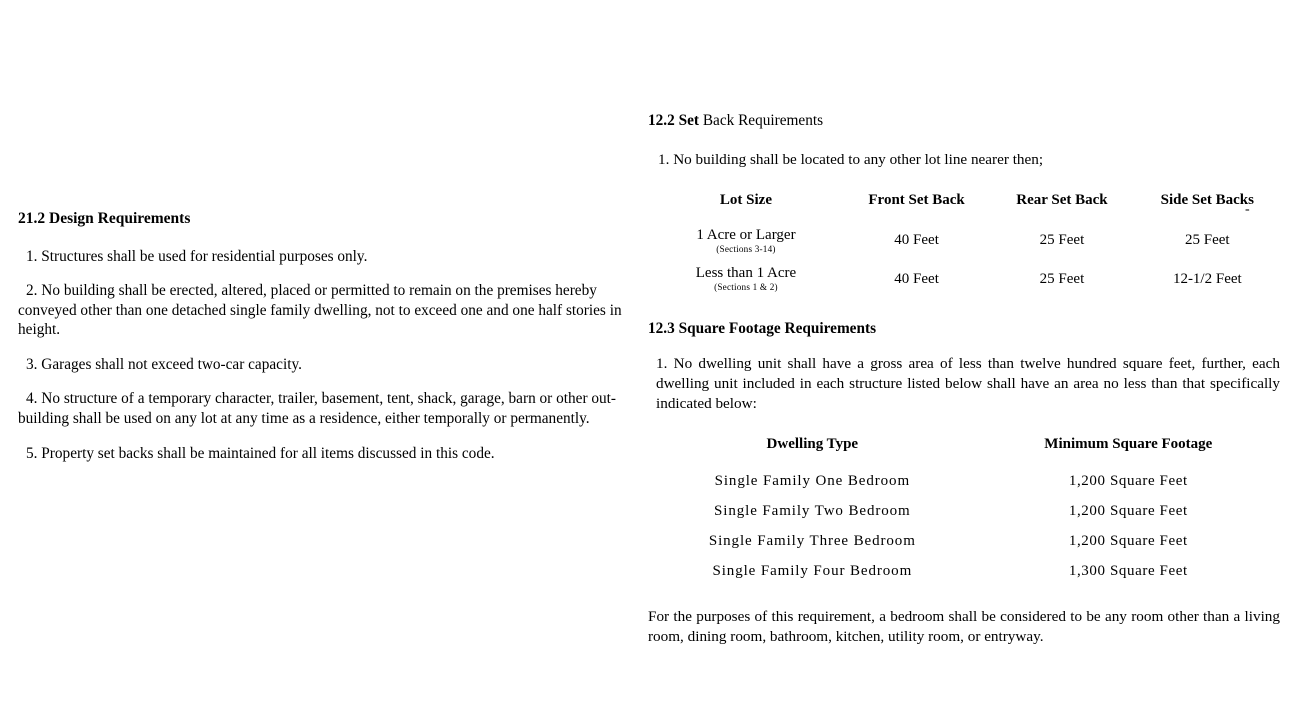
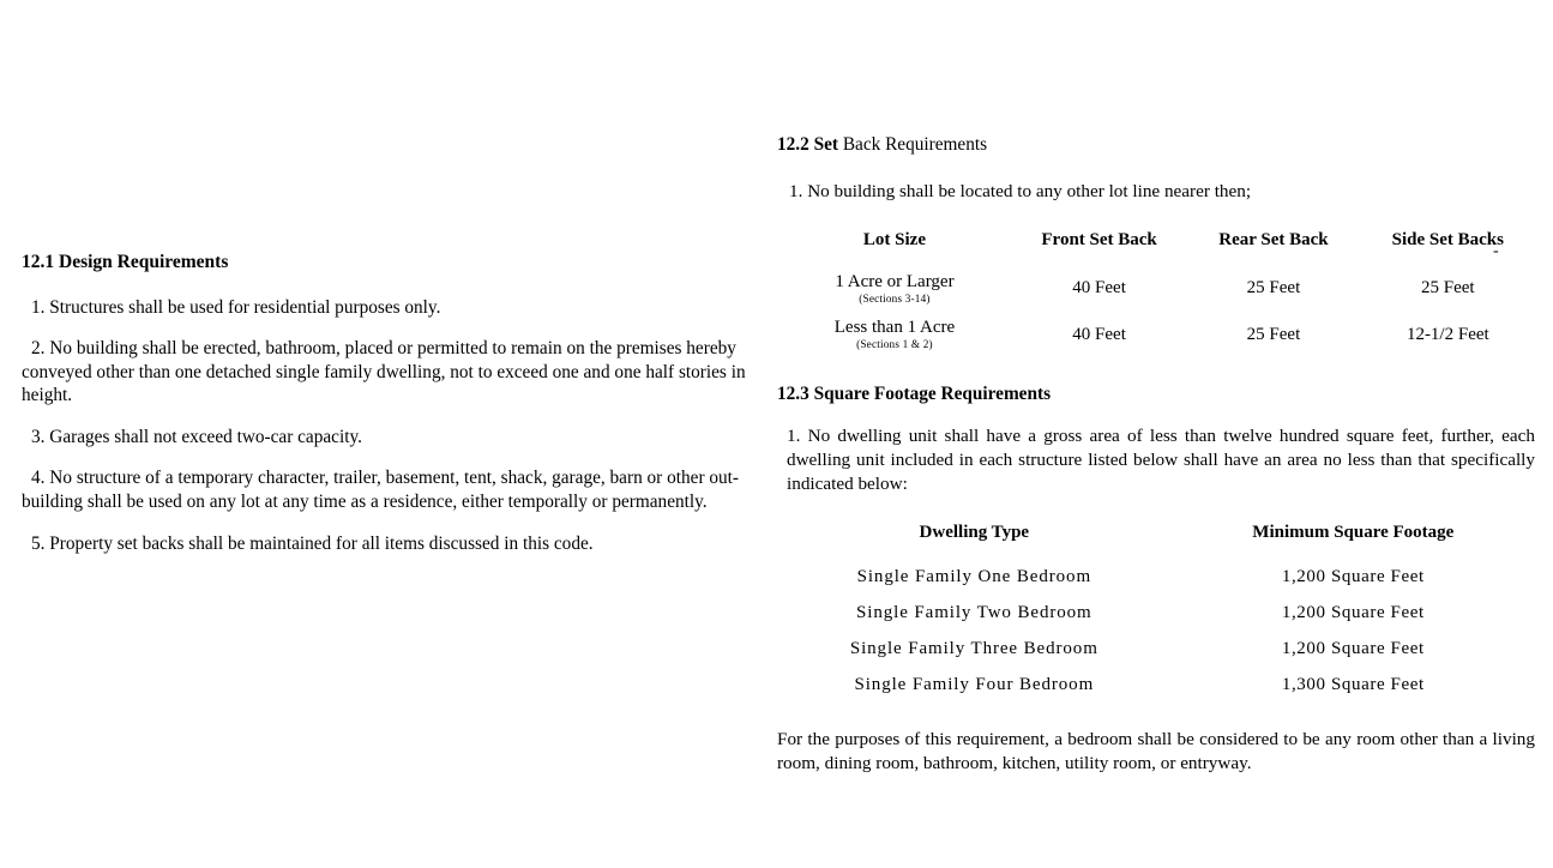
- 21.2 Design Requirements
+ 12.1 Design Requirements
  1. Structures shall be used for residential purposes only.
- 2. No building shall be erected, altered, placed or permitted to remain on the premises hereby conveyed other than one detached single family dwelling, not to exceed one and one half stories in height.
+ 2. No building shall be erected, bathroom, placed or permitted to remain on the premises hereby conveyed other than one detached single family dwelling, not to exceed one and one half stories in height.
  3. Garages shall not exceed two-car capacity.
  4. No structure of a temporary character, trailer, basement, tent, shack, garage, barn or other out-building shall be used on any lot at any time as a residence, either temporally or permanently.
  5. Property set backs shall be maintained for all items discussed in this code.
  12.2 Set Back Requirements
  1. No building shall be located to any other lot line nearer then;
  Lot Size	Front Set Back	Rear Set Back	Side Set Backs
  1 Acre or Larger (Sections 3-14)	40 Feet	25 Feet	25 Feet
  Less than 1 Acre (Sections 1 & 2)	40 Feet	25 Feet	12-1/2 Feet
  12.3 Square Footage Requirements
  1. No dwelling unit shall have a gross area of less than twelve hundred square feet, further, each dwelling unit included in each structure listed below shall have an area no less than that specifically indicated below:
  Dwelling Type	Minimum Square Footage
  Single Family One Bedroom	1,200 Square Feet
  Single Family Two Bedroom	1,200 Square Feet
  Single Family Three Bedroom	1,200 Square Feet
  Single Family Four Bedroom	1,300 Square Feet
  For the purposes of this requirement, a bedroom shall be considered to be any room other than a living room, dining room, bathroom, kitchen, utility room, or entryway.
  -
